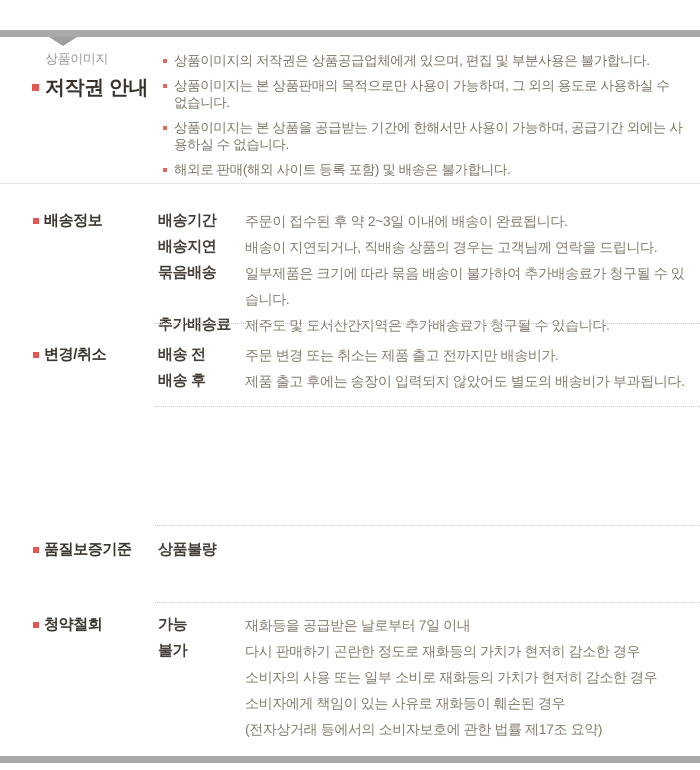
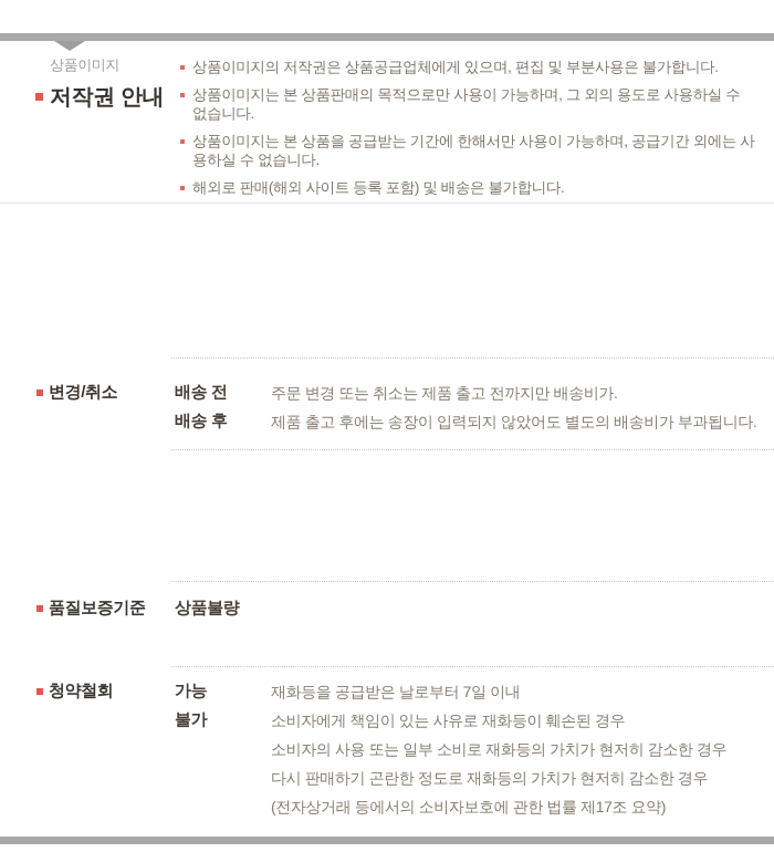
  상품이미지
  저작권 안내
  상품이미지의 저작권은 상품공급업체에게 있으며, 편집 및 부분사용은 불가합니다.
  상품이미지는 본 상품판매의 목적으로만 사용이 가능하며, 그 외의 용도로 사용하실 수 없습니다.
  상품이미지는 본 상품을 공급받는 기간에 한해서만 사용이 가능하며, 공급기간 외에는 사용하실 수 없습니다.
  해외로 판매(해외 사이트 등록 포함) 및 배송은 불가합니다.
- 배송정보
- 배송기간
- 주문이 접수된 후 약 2~3일 이내에 배송이 완료됩니다.
- 배송지연
- 배송이 지연되거나, 직배송 상품의 경우는 고객님께 연락을 드립니다.
- 묶음배송
- 일부제품은 크기에 따라 묶음 배송이 불가하여 추가배송료가 청구될 수 있습니다.
- 추가배송료
- 제주도 및 도서산간지역은 추가배송료가 청구될 수 있습니다.
  변경/취소
  배송 전
  주문 변경 또는 취소는 제품 출고 전까지만 배송비가.
  배송 후
  제품 출고 후에는 송장이 입력되지 않았어도 별도의 배송비가 부과됩니다.
  품질보증기준
  상품불량
  청약철회
  가능
  재화등을 공급받은 날로부터 7일 이내
  불가
- 다시 판매하기 곤란한 정도로 재화등의 가치가 현저히 감소한 경우
+ 소비자에게 책임이 있는 사유로 재화등이 훼손된 경우
  소비자의 사용 또는 일부 소비로 재화등의 가치가 현저히 감소한 경우
- 소비자에게 책임이 있는 사유로 재화등이 훼손된 경우
+ 다시 판매하기 곤란한 정도로 재화등의 가치가 현저히 감소한 경우
  (전자상거래 등에서의 소비자보호에 관한 법률 제17조 요약)
